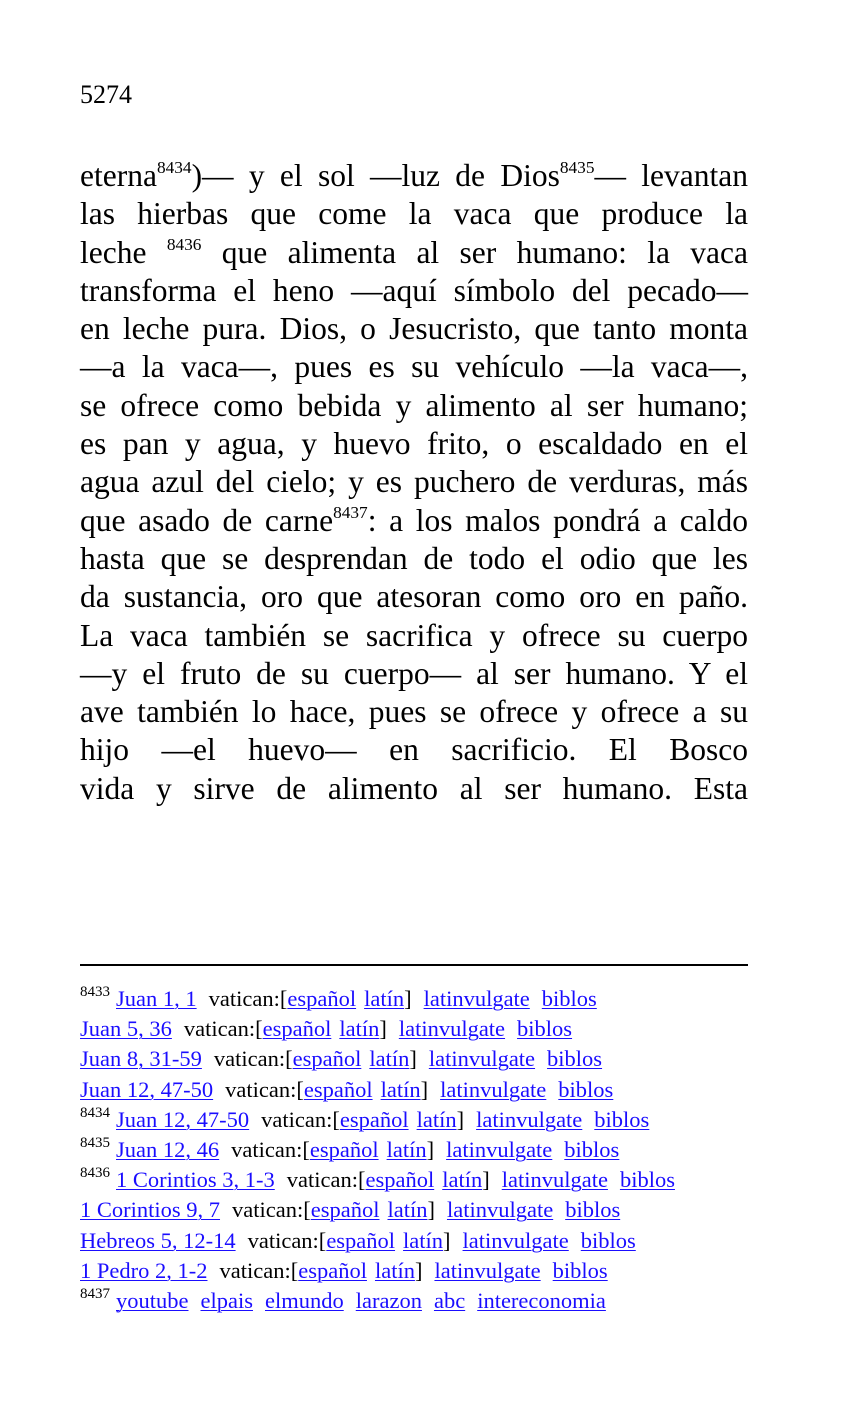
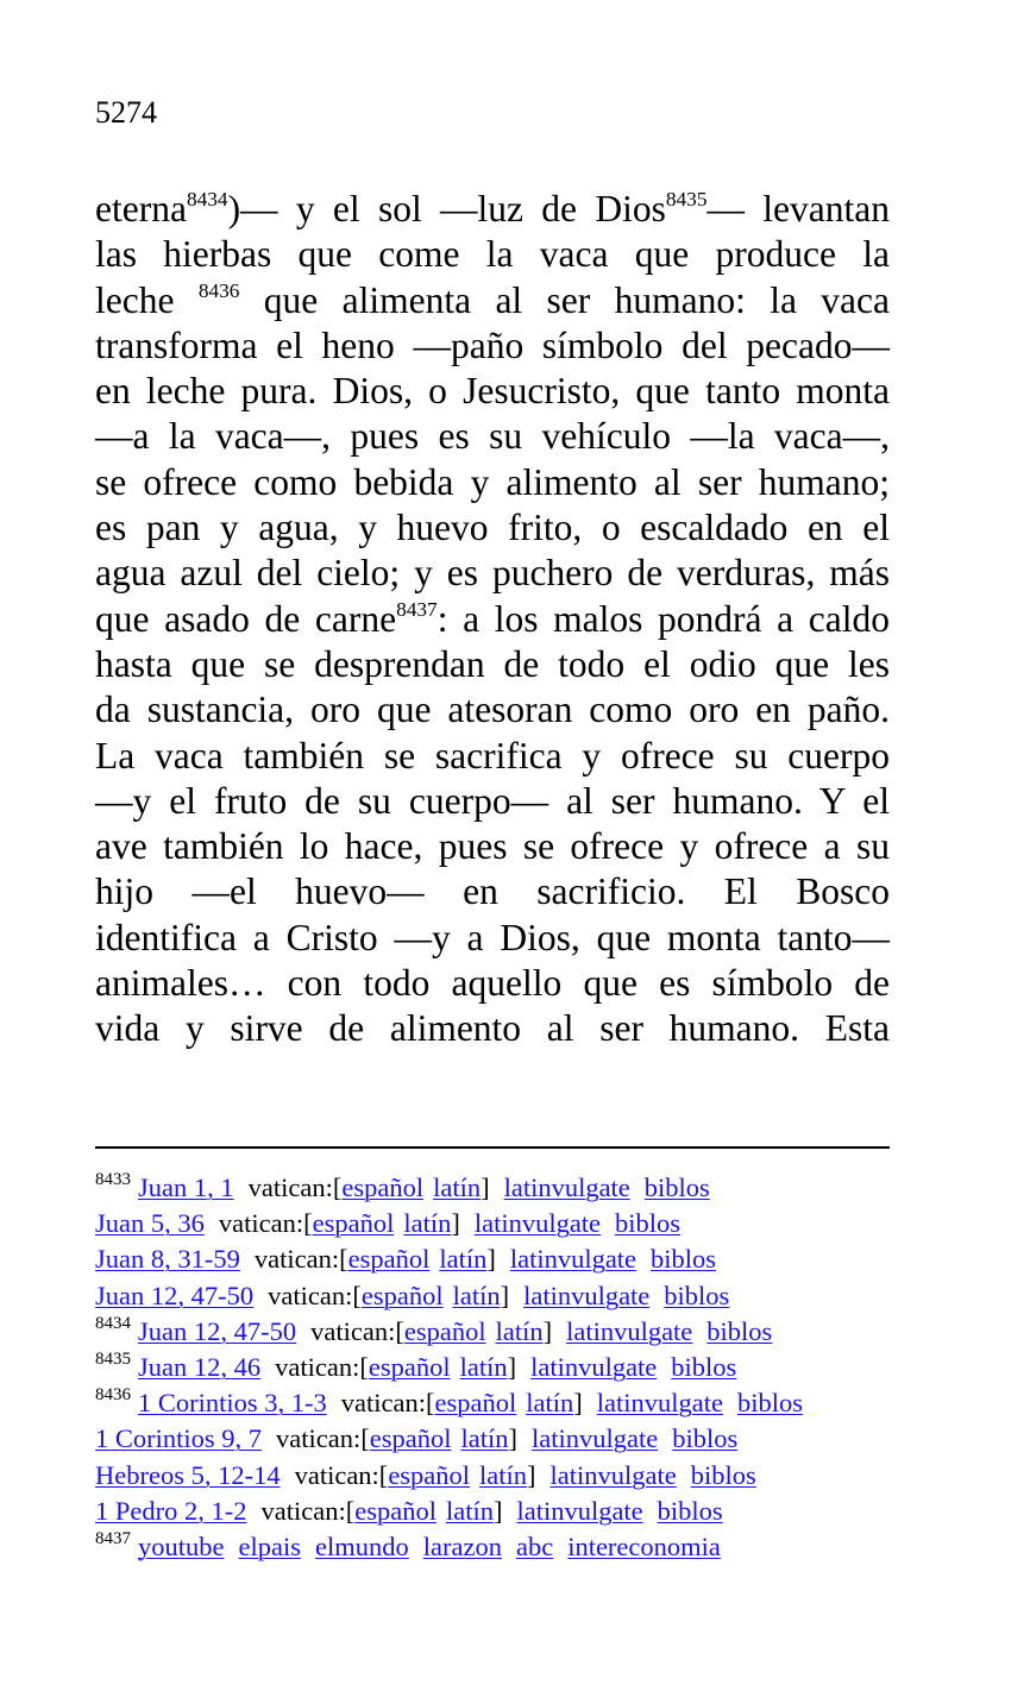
  5274
  eterna8434)— y el sol —luz de Dios8435— levantan
  las hierbas que come la vaca que produce la
  leche 8436 que alimenta al ser humano: la vaca
- transforma el heno —aquí símbolo del pecado—
+ transforma el heno —paño símbolo del pecado—
  en leche pura. Dios, o Jesucristo, que tanto monta
  —a la vaca—, pues es su vehículo —la vaca—,
  se ofrece como bebida y alimento al ser humano;
  es pan y agua, y huevo frito, o escaldado en el
  agua azul del cielo; y es puchero de verduras, más
  que asado de carne8437: a los malos pondrá a caldo
  hasta que se desprendan de todo el odio que les
  da sustancia, oro que atesoran como oro en paño.
  La vaca también se sacrifica y ofrece su cuerpo
  —y el fruto de su cuerpo— al ser humano. Y el
  ave también lo hace, pues se ofrece y ofrece a su
  hijo —el huevo— en sacrificio. El Bosco
+ identifica a Cristo —y a Dios, que monta tanto—
+ animales… con todo aquello que es símbolo de
  vida y sirve de alimento al ser humano. Esta
  8433 Juan 1, 1 vatican:[español latín] latinvulgate biblos
  Juan 5, 36 vatican:[español latín] latinvulgate biblos
  Juan 8, 31-59 vatican:[español latín] latinvulgate biblos
  Juan 12, 47-50 vatican:[español latín] latinvulgate biblos
  8434 Juan 12, 47-50 vatican:[español latín] latinvulgate biblos
  8435 Juan 12, 46 vatican:[español latín] latinvulgate biblos
  8436 1 Corintios 3, 1-3 vatican:[español latín] latinvulgate biblos
  1 Corintios 9, 7 vatican:[español latín] latinvulgate biblos
  Hebreos 5, 12-14 vatican:[español latín] latinvulgate biblos
  1 Pedro 2, 1-2 vatican:[español latín] latinvulgate biblos
  8437 youtube elpais elmundo larazon abc intereconomia
